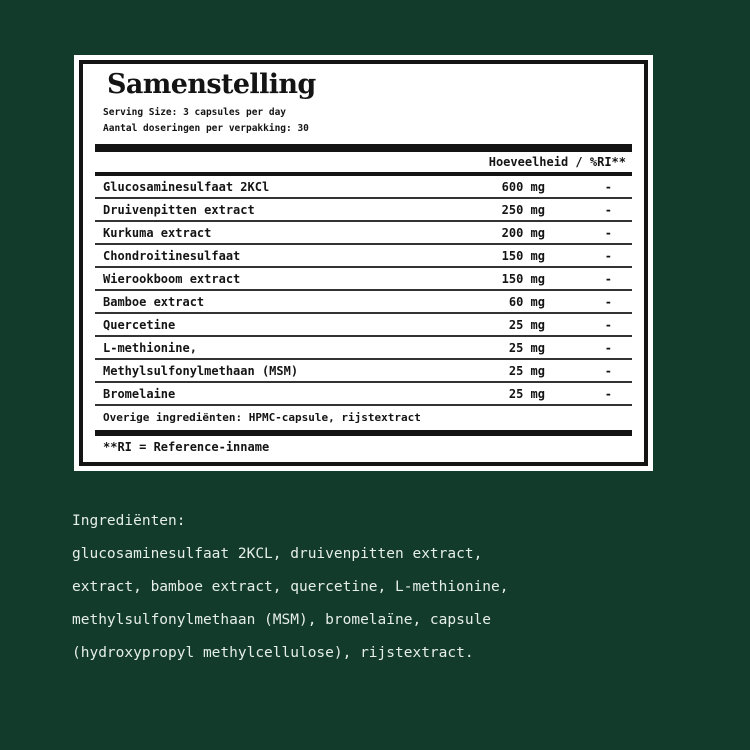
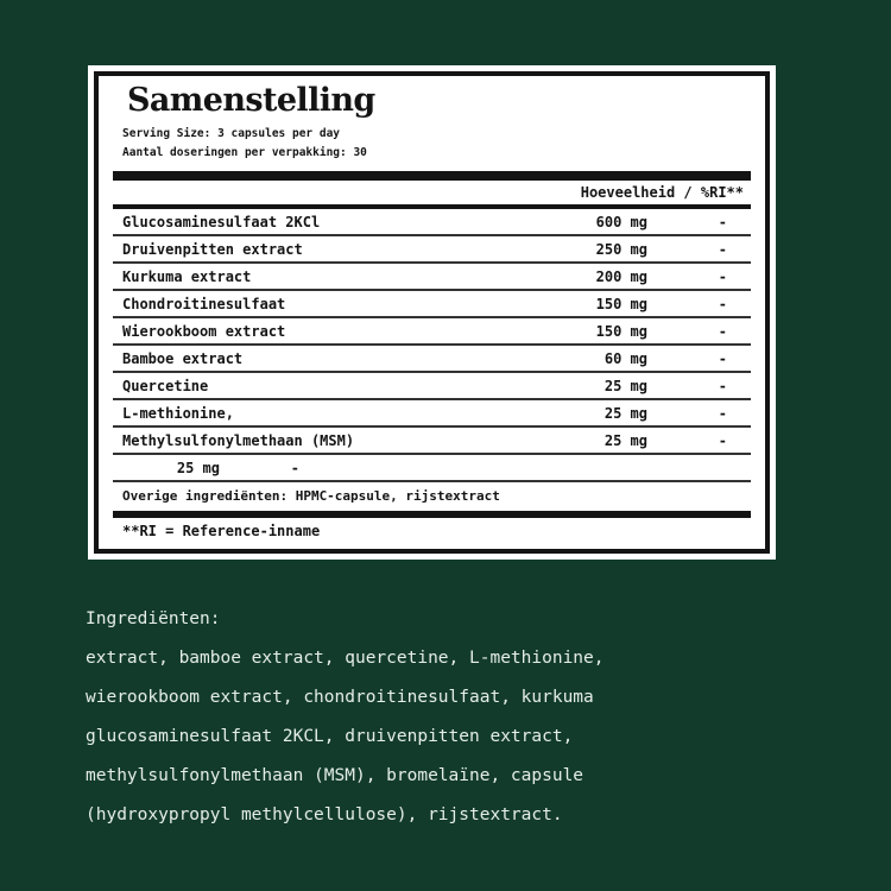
  Samenstelling
  Serving Size: 3 capsules per day
  Aantal doseringen per verpakking: 30
  Hoeveelheid / %RI**
  Glucosaminesulfaat 2KCl
  600 mg
  -
  Druivenpitten extract
  250 mg
  -
  Kurkuma extract
  200 mg
  -
  Chondroitinesulfaat
  150 mg
  -
  Wierookboom extract
  150 mg
  -
  Bamboe extract
  60 mg
  -
  Quercetine
  25 mg
  -
  L-methionine,
  25 mg
  -
  Methylsulfonylmethaan (MSM)
  25 mg
  -
- Bromelaine
  25 mg
  -
  Overige ingrediënten: HPMC-capsule, rijstextract
  **RI = Reference-inname
  Ingrediënten:
- glucosaminesulfaat 2KCL, druivenpitten extract,
+ extract, bamboe extract, quercetine, L-methionine,
+ wierookboom extract, chondroitinesulfaat, kurkuma
- extract, bamboe extract, quercetine, L-methionine,
+ glucosaminesulfaat 2KCL, druivenpitten extract,
  methylsulfonylmethaan (MSM), bromelaïne, capsule
  (hydroxypropyl methylcellulose), rijstextract.
